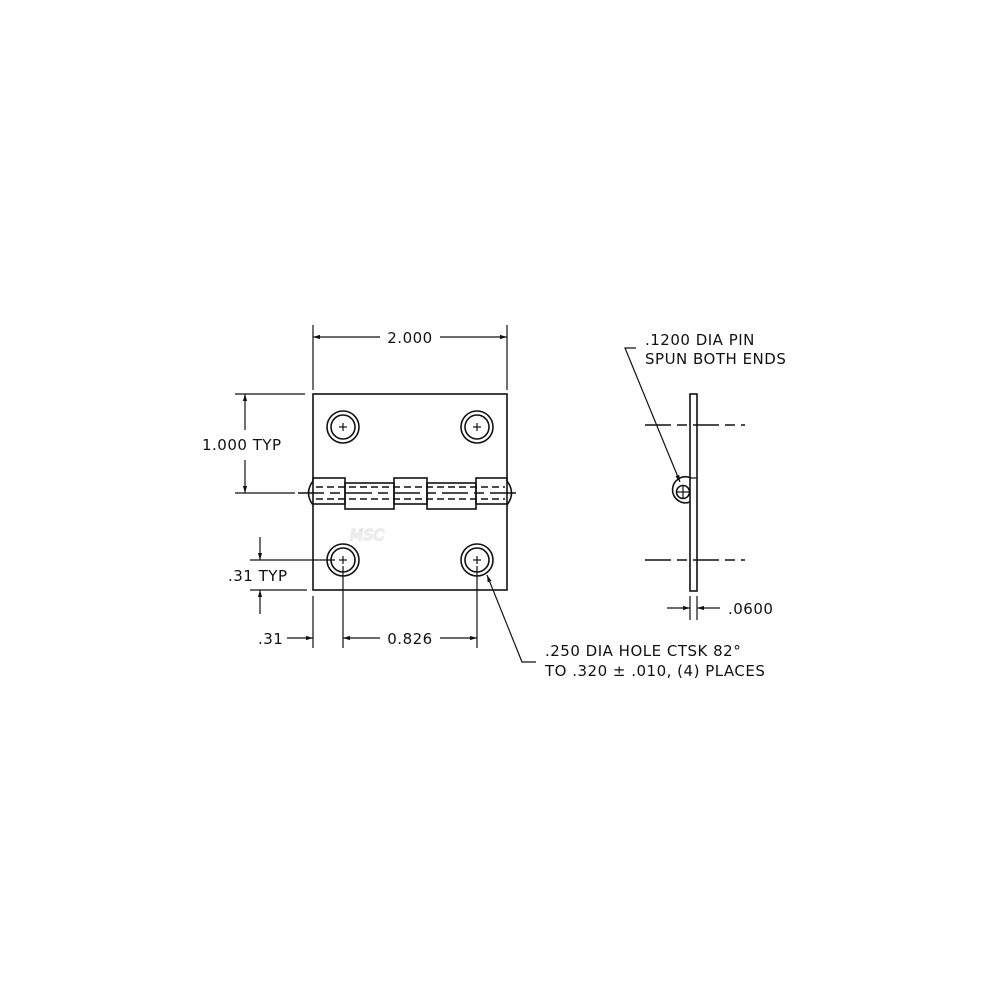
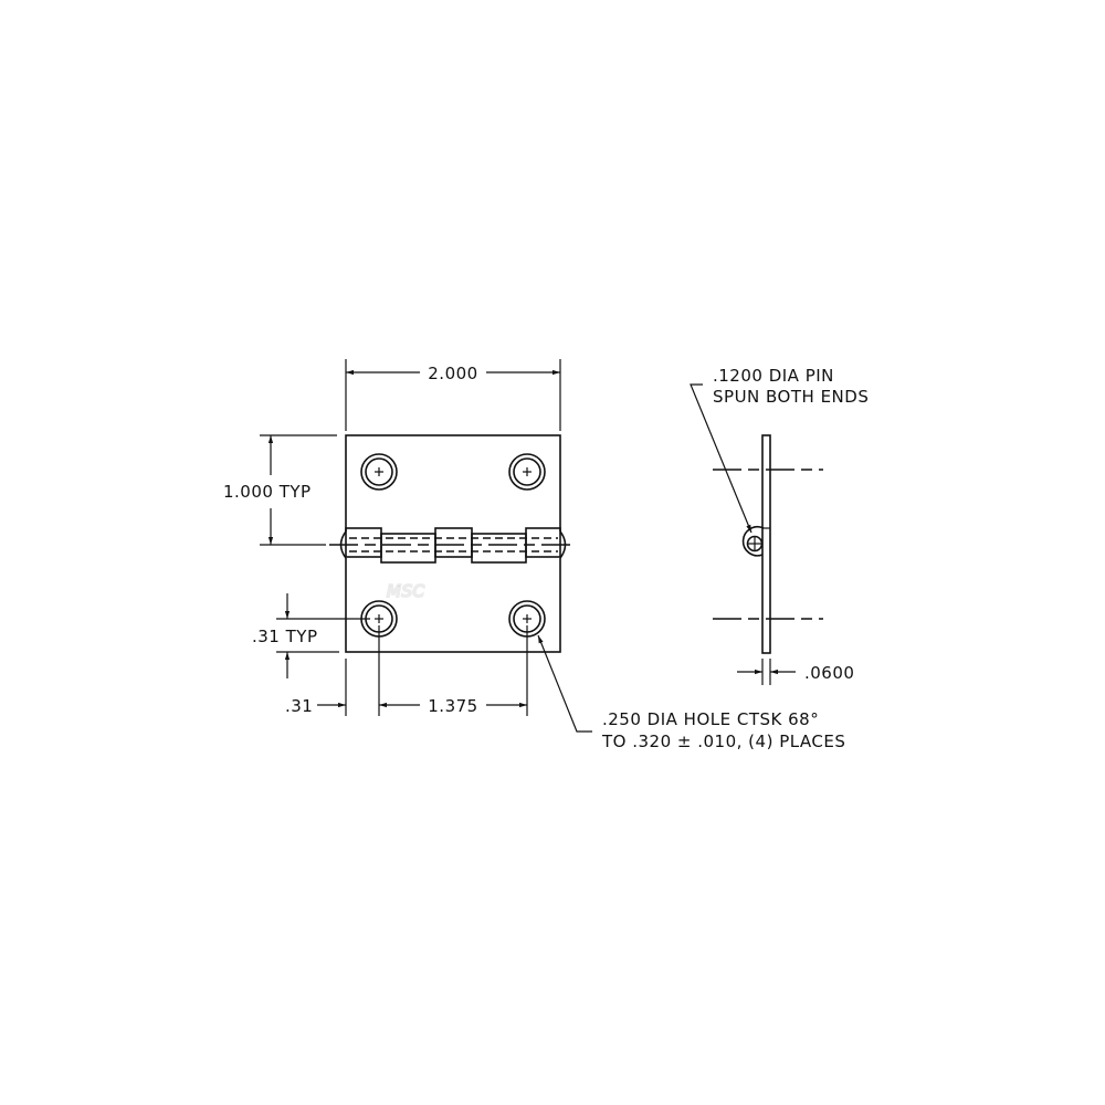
  MSC
  2.000
  1.000 TYP
  .31 TYP
  .31
- 0.826
+ 1.375
- .250 DIA HOLE CTSK 82°
+ .250 DIA HOLE CTSK 68°
  TO .320 ± .010, (4) PLACES
  .1200 DIA PIN
  SPUN BOTH ENDS
  .0600
